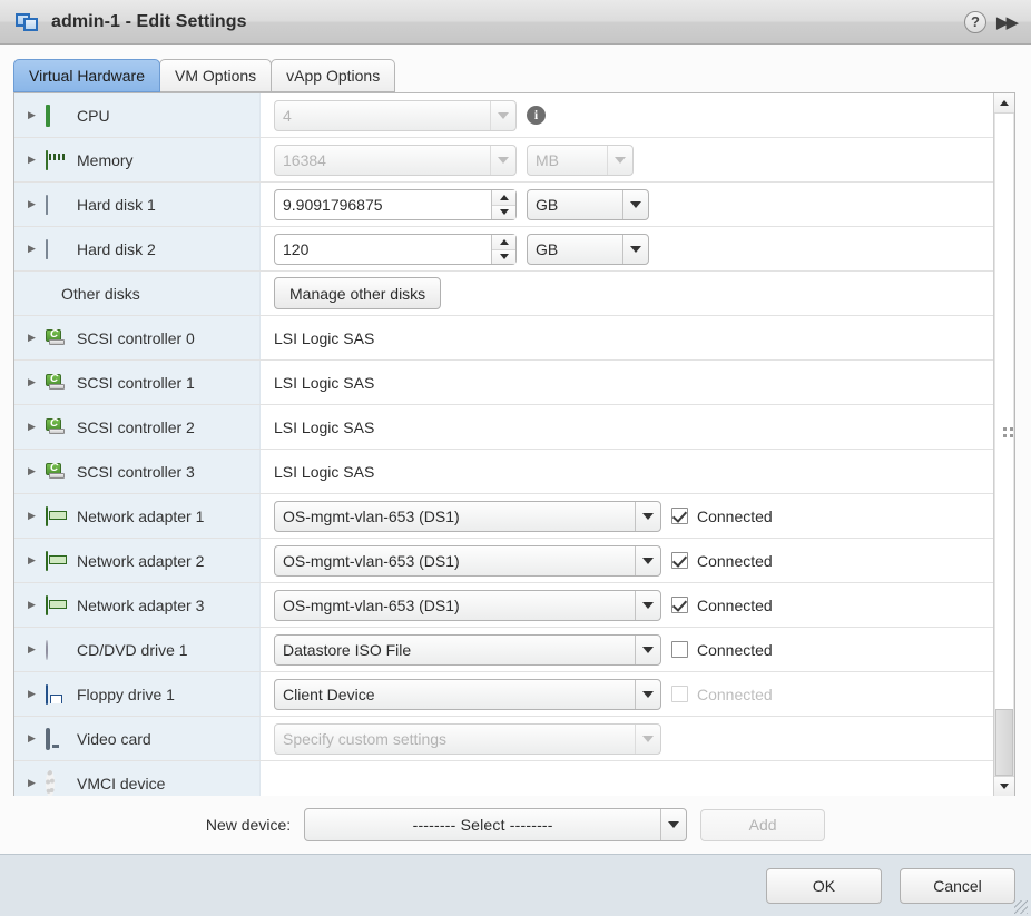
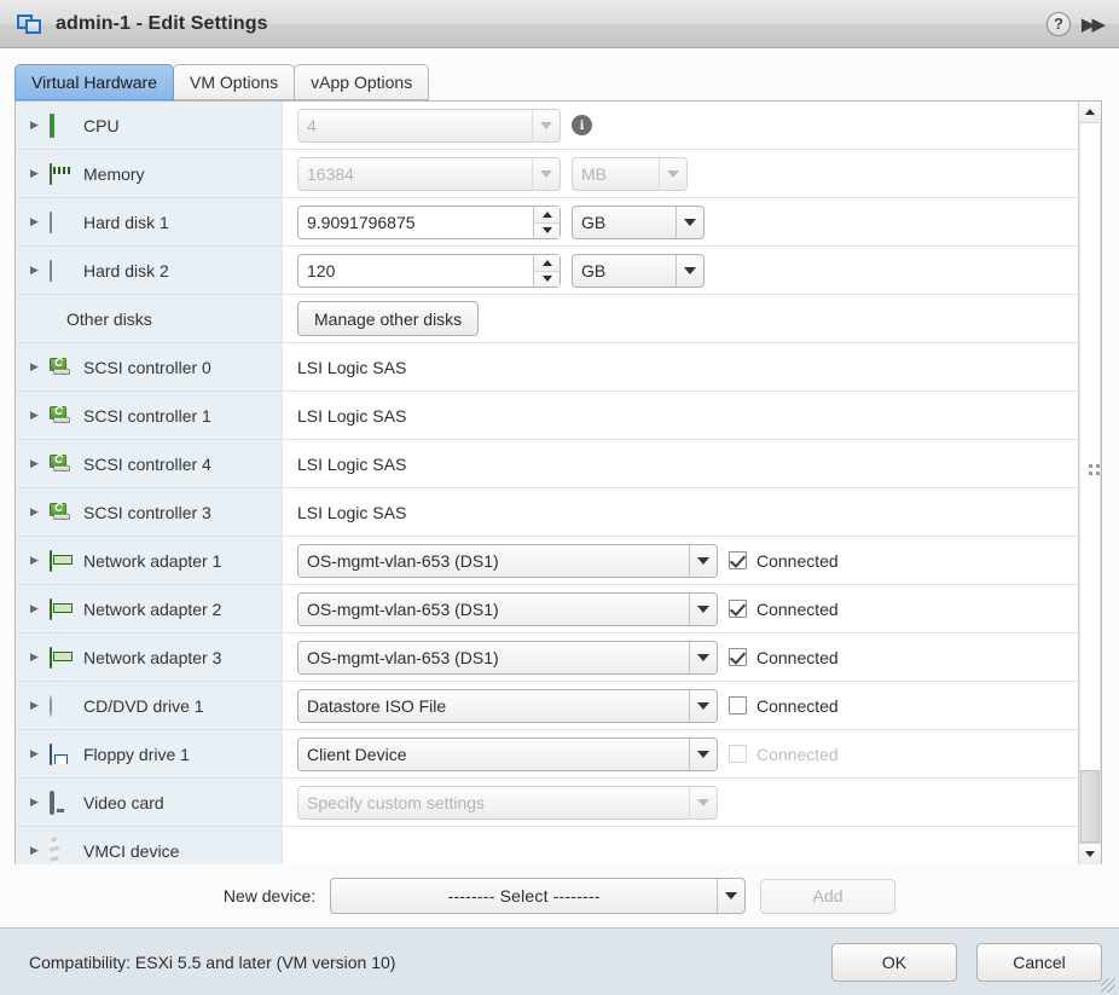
  admin-1 - Edit Settings
  ?
  ▶▶
  Virtual Hardware
  VM Options
  vApp Options
  ▶
  CPU
  4
  i
  ▶
  Memory
  16384
  MB
  ▶
  Hard disk 1
  9.9091796875
  GB
  ▶
  Hard disk 2
  120
  GB
  Other disks
  Manage other disks
  ▶
  SCSI controller 0
  LSI Logic SAS
  ▶
  SCSI controller 1
  LSI Logic SAS
  ▶
- SCSI controller 2
+ SCSI controller 4
  LSI Logic SAS
  ▶
  SCSI controller 3
  LSI Logic SAS
  ▶
  Network adapter 1
  OS-mgmt-vlan-653 (DS1)
  Connected
  ▶
  Network adapter 2
  OS-mgmt-vlan-653 (DS1)
  Connected
  ▶
  Network adapter 3
  OS-mgmt-vlan-653 (DS1)
  Connected
  ▶
  CD/DVD drive 1
  Datastore ISO File
  Connected
  ▶
  Floppy drive 1
  Client Device
  Connected
  ▶
  Video card
  Specify custom settings
  ▶
  VMCI device
  New device:
  -------- Select --------
  Add
+ Compatibility: ESXi 5.5 and later (VM version 10)
  OK
  Cancel
